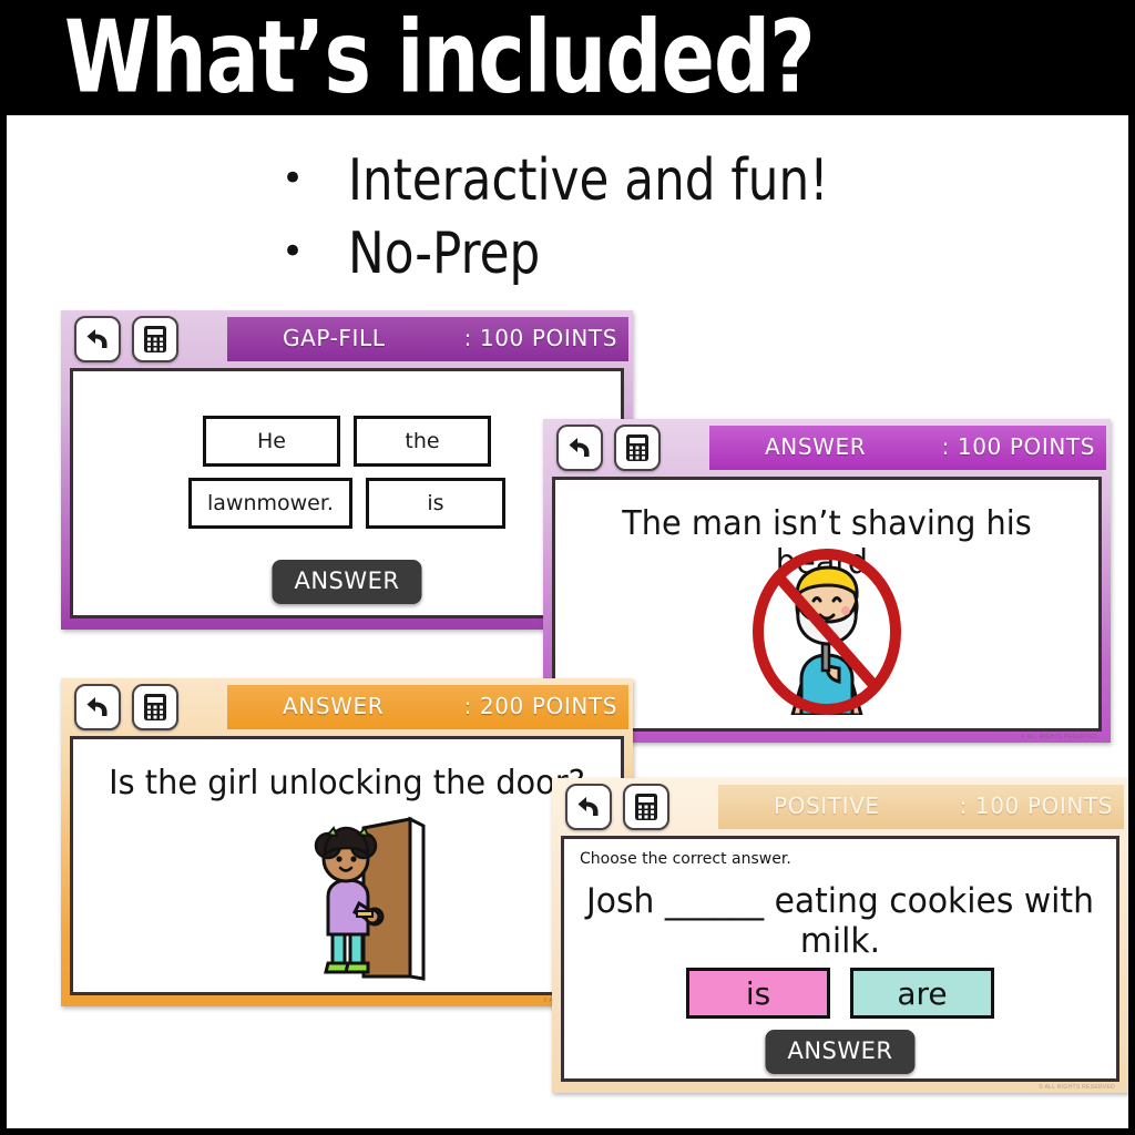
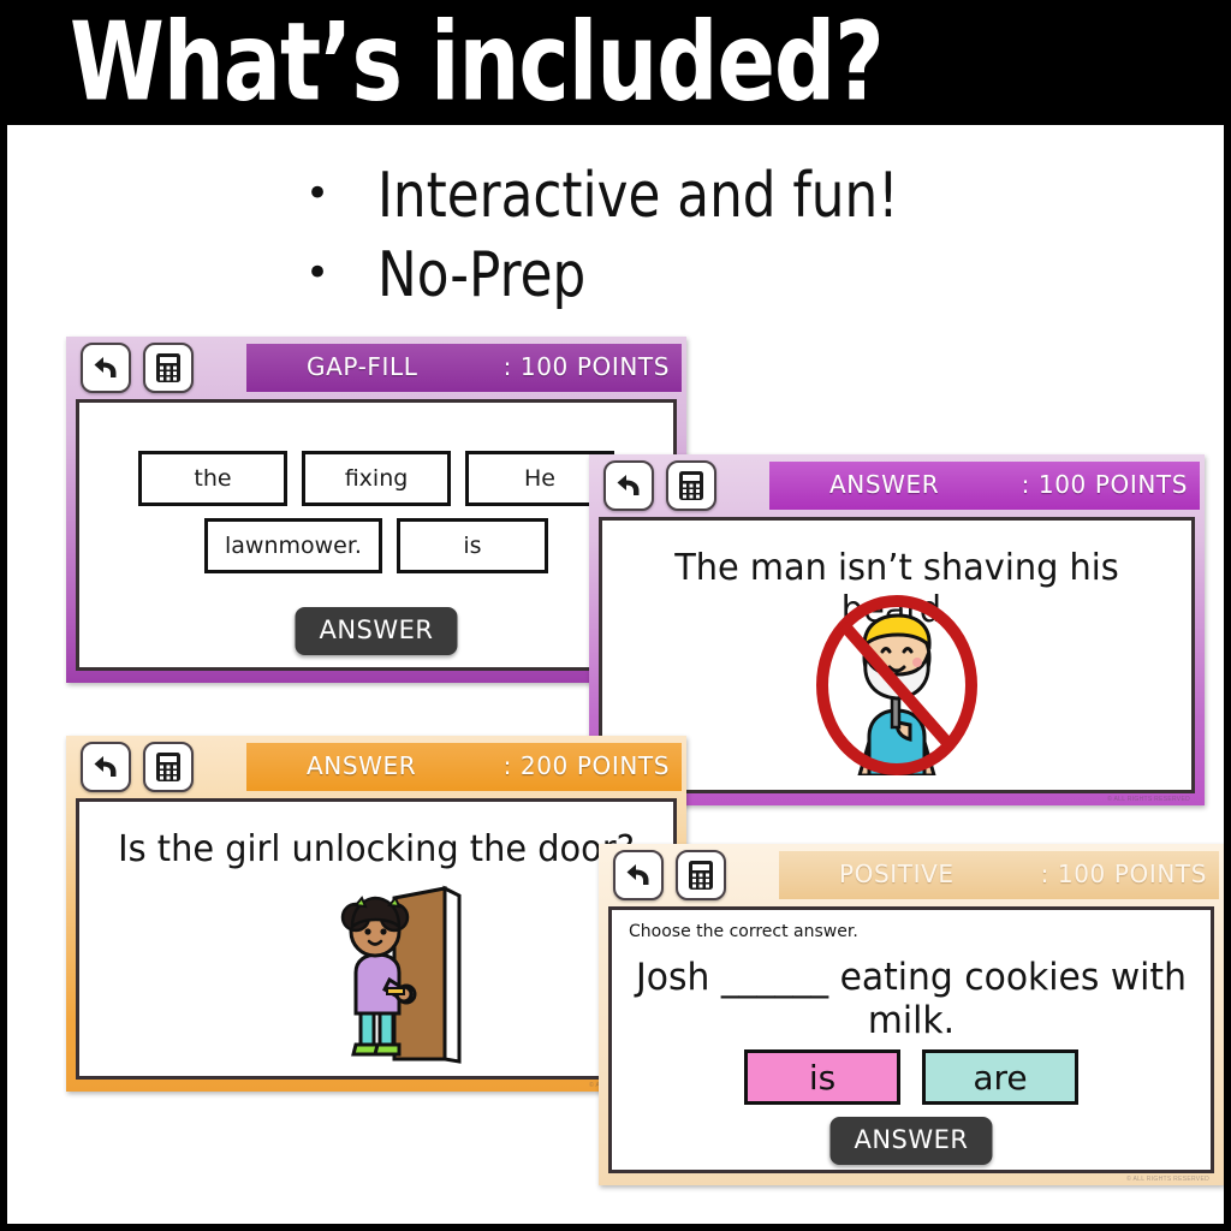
  What’s included?
  •
  Interactive and fun!
  •
  No-Prep
  GAP-FILL
  : 100 POINTS
- He
+ the
+ fixing
- the
+ He
  lawnmower.
  is
  ANSWER
  ANSWER
  : 100 POINTS
  The man isn’t shaving his ar.
  ANSWER
  : 200 POINTS
  Is the girl unlocking the doo
  POSITIVE
  : 100 POINTS
  Choose the correct answer.
  Josh ______ eating cookies with
  milk.
  is
  are
  ANSWER
